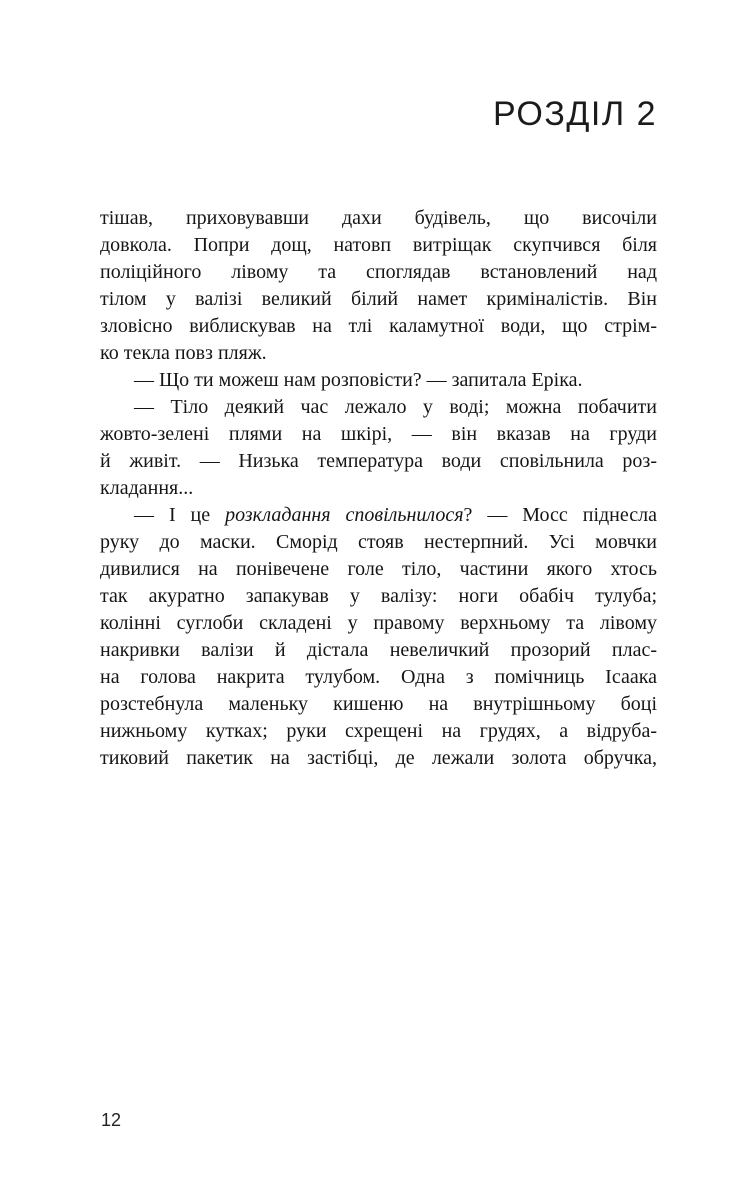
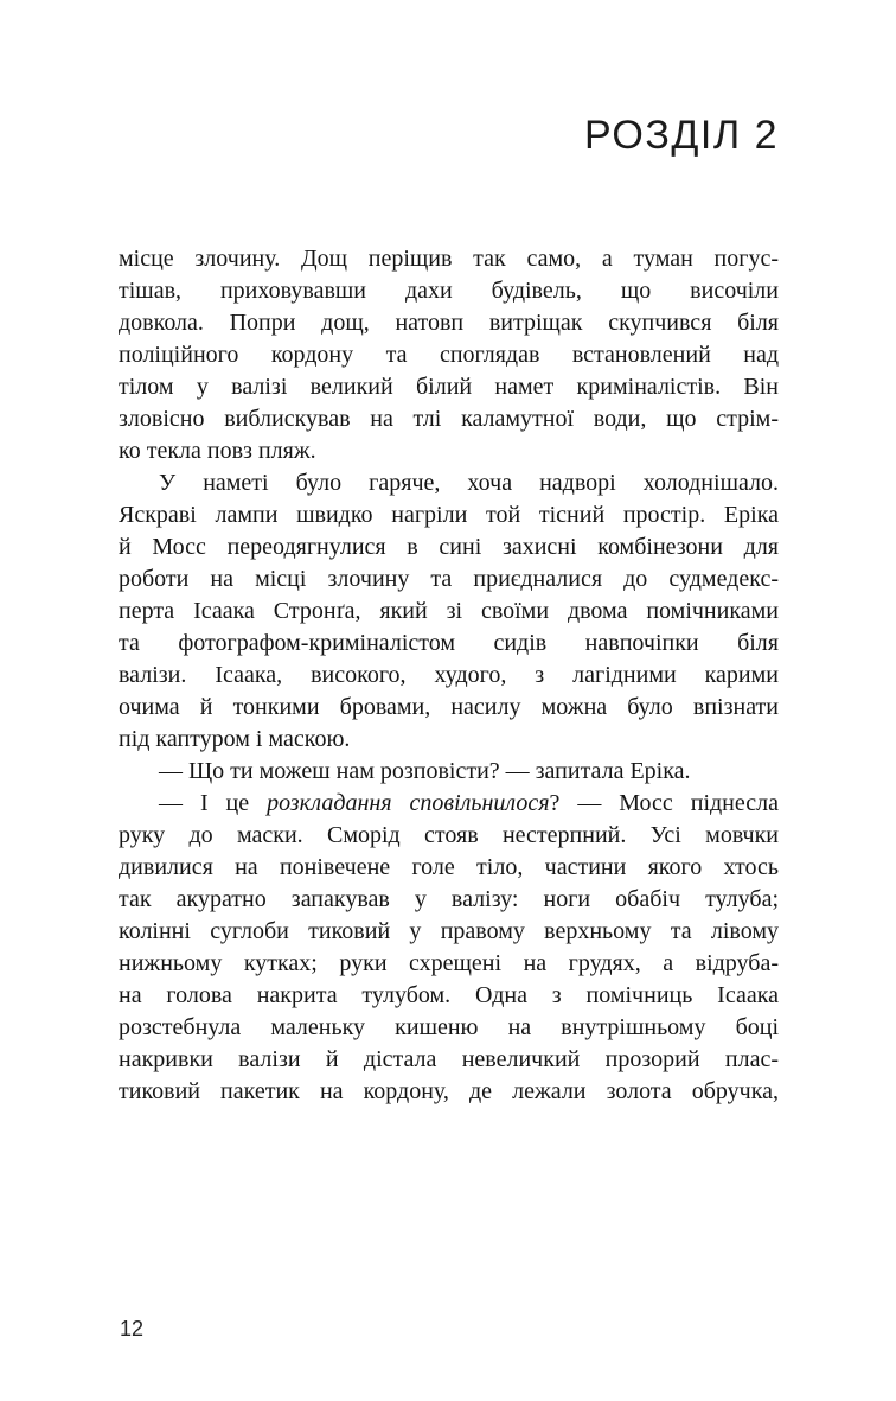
  РОЗДІЛ 2
+ місце злочину. Дощ періщив так само, а туман погус-
  тішав, приховувавши дахи будівель, що височіли
  довкола. Попри дощ, натовп витріщак скупчився біля
- поліційного лівому та споглядав встановлений над
+ поліційного кордону та споглядав встановлений над
  тілом у валізі великий білий намет криміналістів. Він
  зловісно виблискував на тлі каламутної води, що стрім-
  ко текла повз пляж.
+ У наметі було гаряче, хоча надворі холоднішало.
+ Яскраві лампи швидко нагріли той тісний простір. Еріка
+ й Мосс переодягнулися в сині захисні комбінезони для
+ роботи на місці злочину та приєдналися до судмедекс-
+ перта Ісаака Стронґа, який зі своїми двома помічниками
+ та фотографом-криміналістом сидів навпочіпки біля
+ валізи. Ісаака, високого, худого, з лагідними карими
+ очима й тонкими бровами, насилу можна було впізнати
+ під каптуром і маскою.
  — Що ти можеш нам розповісти? — запитала Еріка.
- — Тіло деякий час лежало у воді; можна побачити
- жовто-зелені плями на шкірі, — він вказав на груди
- й живіт. — Низька температура води сповільнила роз-
- кладання...
  — І це розкладання сповільнилося? — Мосс піднесла
  руку до маски. Сморід стояв нестерпний. Усі мовчки
  дивилися на понівечене голе тіло, частини якого хтось
  так акуратно запакував у валізу: ноги обабіч тулуба;
- колінні суглоби складені у правому верхньому та лівому
+ колінні суглоби тиковий у правому верхньому та лівому
- накривки валізи й дістала невеличкий прозорий плас-
+ нижньому кутках; руки схрещені на грудях, а відруба-
  на голова накрита тулубом. Одна з помічниць Ісаака
  розстебнула маленьку кишеню на внутрішньому боці
- нижньому кутках; руки схрещені на грудях, а відруба-
+ накривки валізи й дістала невеличкий прозорий плас-
- тиковий пакетик на застібці, де лежали золота обручка,
+ тиковий пакетик на кордону, де лежали золота обручка,
  12
